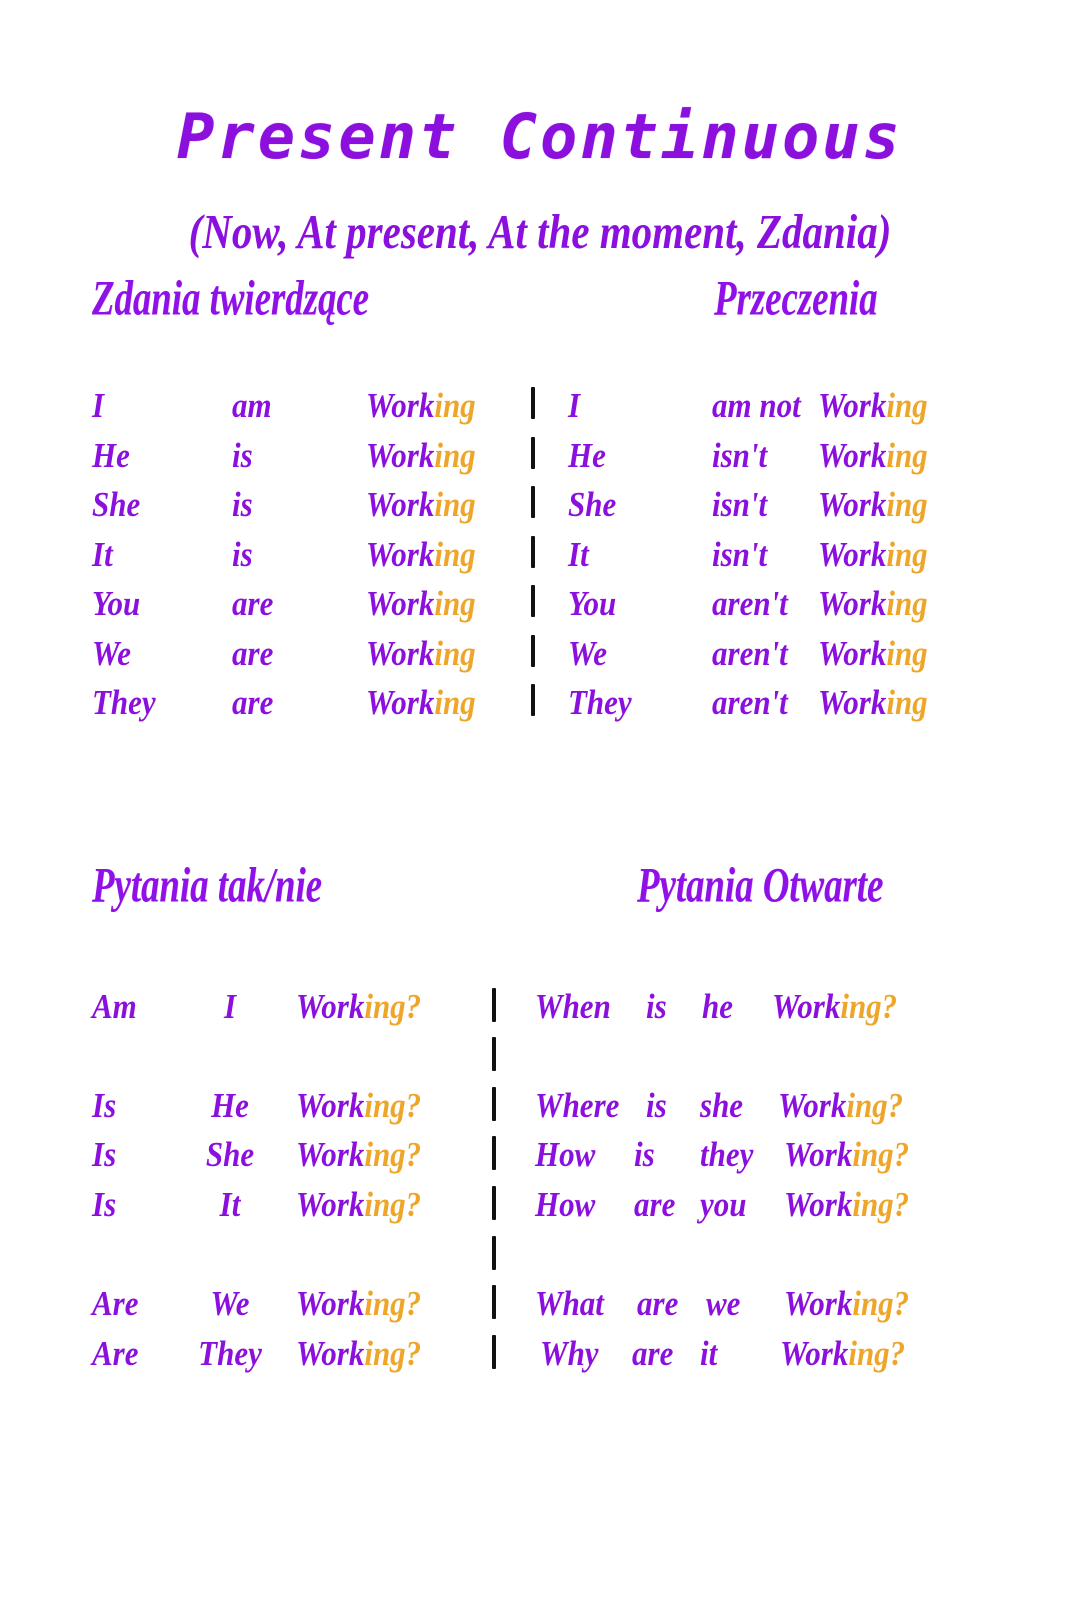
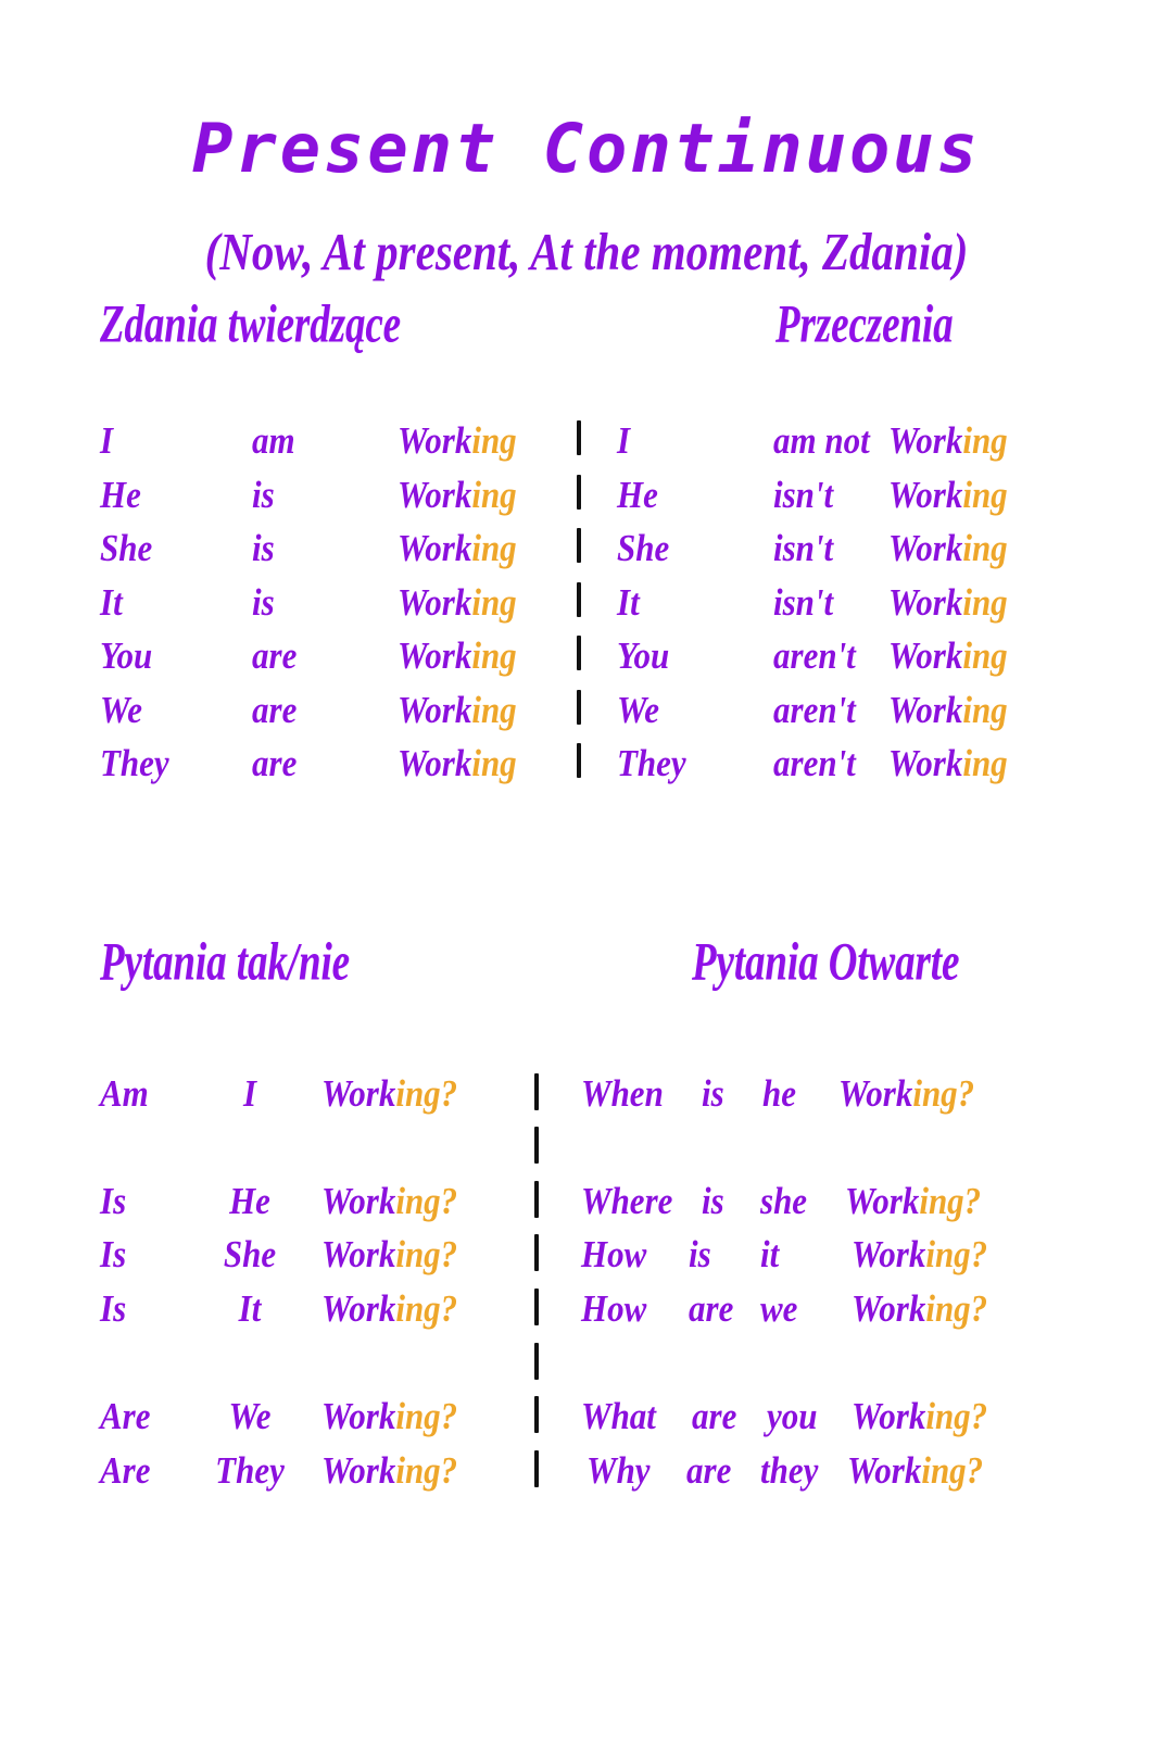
  Present Continuous
  (Now, At present, At the moment, Zdania)
  Zdania twierdzące
  Przeczenia
  Pytania tak/nie
  Pytania Otwarte
  I
  am
  Working
  He
  is
  Working
  She
  is
  Working
  It
  is
  Working
  You
  are
  Working
  We
  are
  Working
  They
  are
  Working
  I
  am not
  Working
  He
  isn't
  Working
  She
  isn't
  Working
  It
  isn't
  Working
  You
  aren't
  Working
  We
  aren't
  Working
  They
  aren't
  Working
  Am
  I
  Working?
  Is
  He
  Working?
  Is
  She
  Working?
  Is
  It
  Working?
  Are
  We
  Working?
  Are
  They
  Working?
  When
  is
  he
  Working?
  Where
  is
  she
  Working?
  How
  is
- they
+ it
  Working?
  How
  are
- you
+ we
  Working?
  What
  are
- we
+ you
  Working?
  Why
  are
- it
+ they
  Working?
